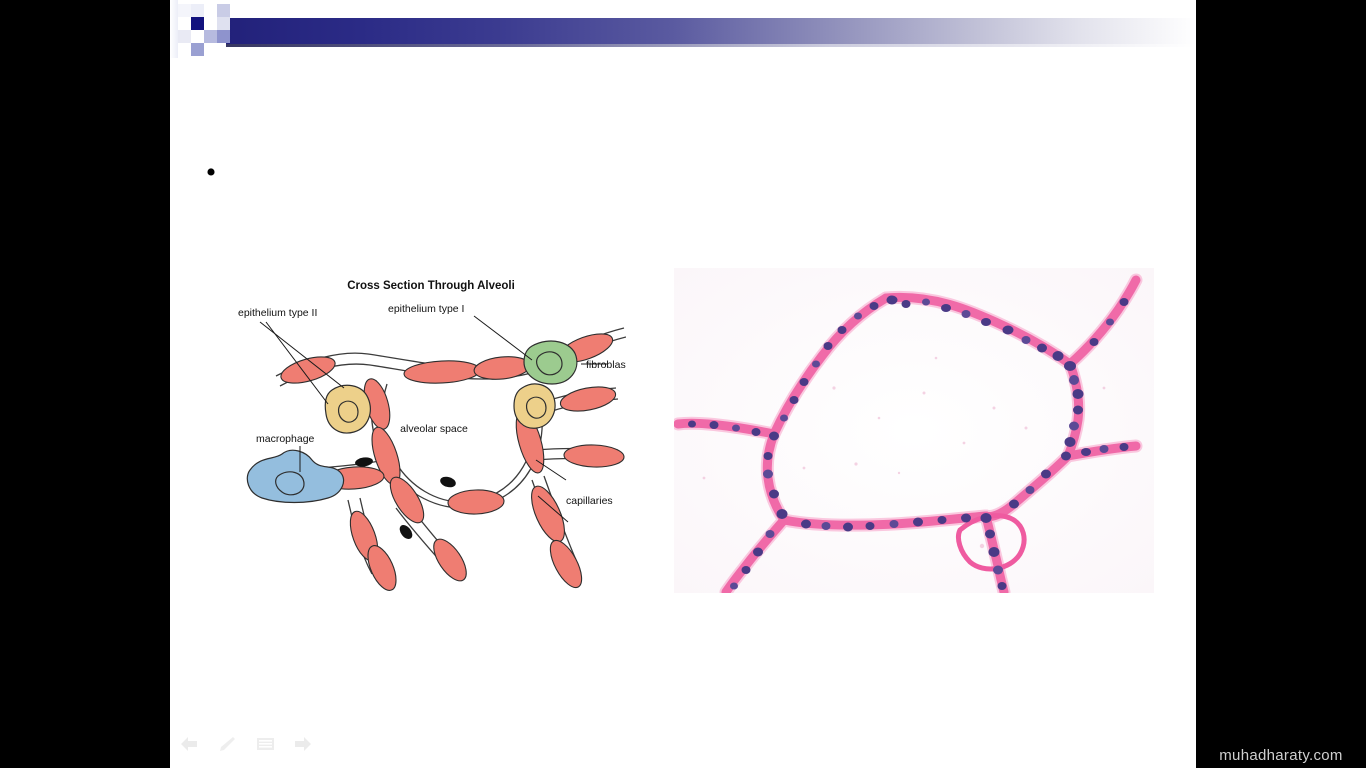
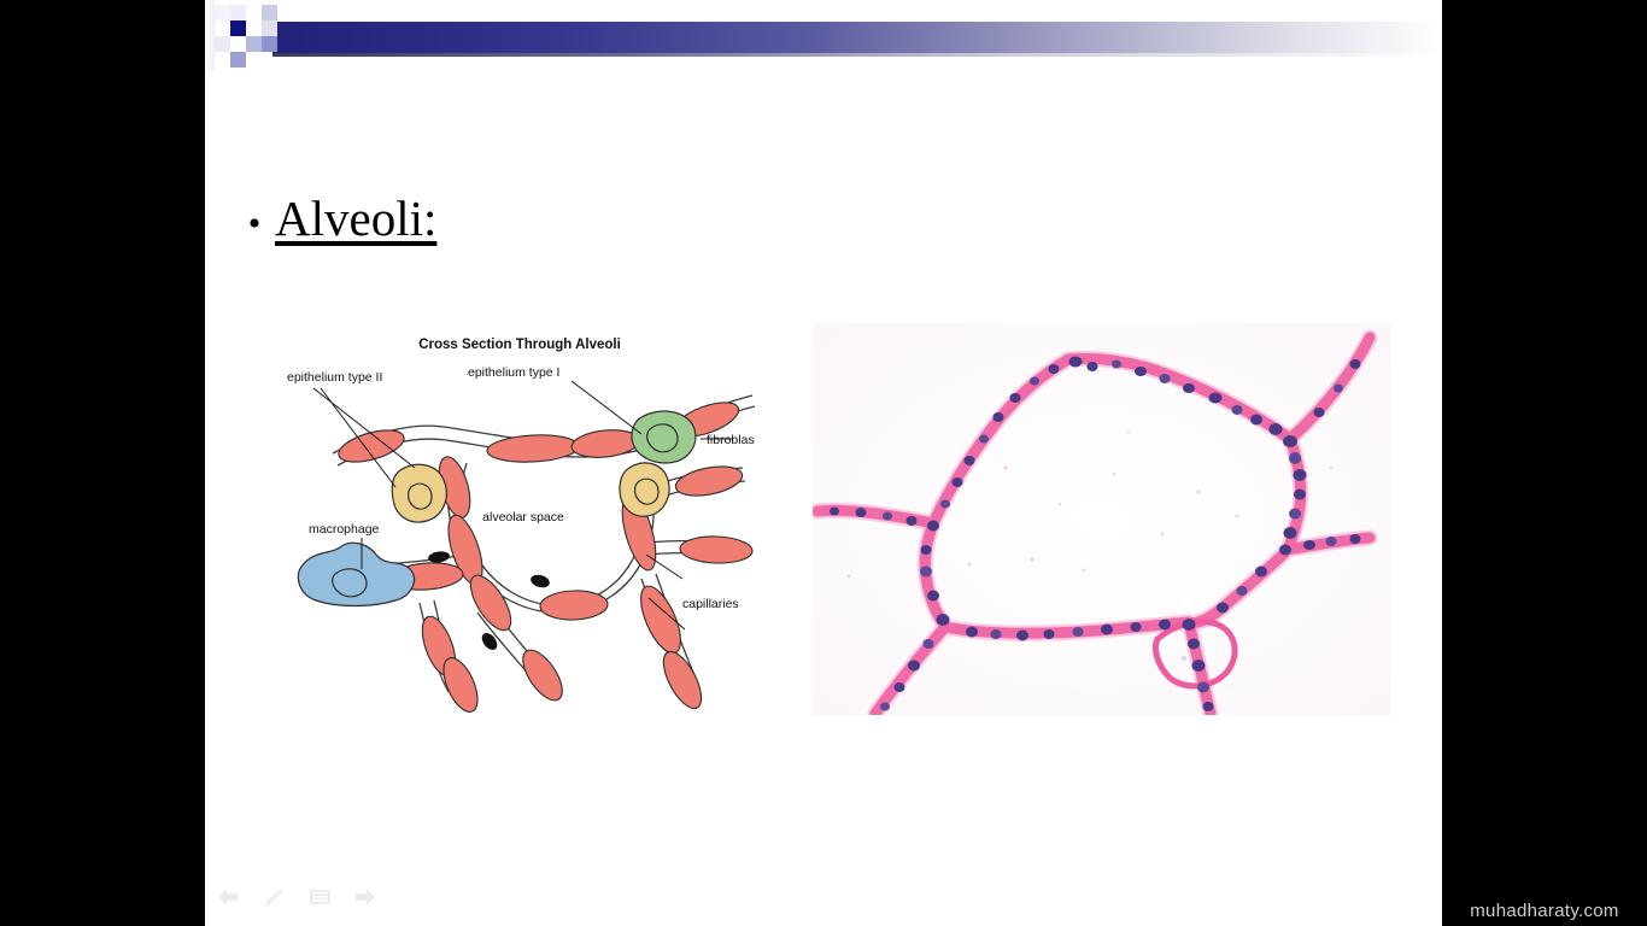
  •
+ Alveoli:
  Cross Section Through Alveoli
  epithelium type II
  epithelium type I
  fibroblas
  alveolar space
  macrophage
  capillaries
  muhadharaty.com
